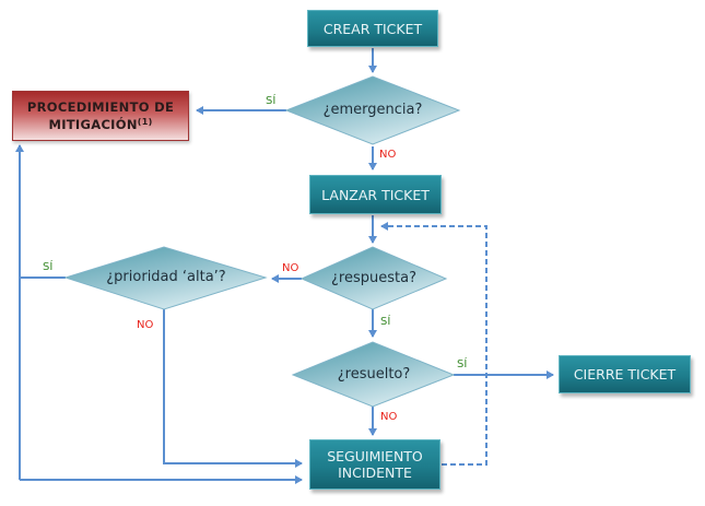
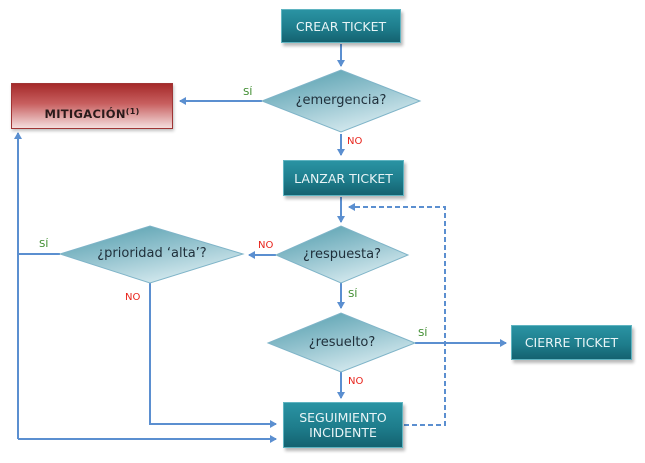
  CREAR TICKET
- PROCEDIMIENTO DE
  MITIGACIÓN(1)
  LANZAR TICKET
  CIERRE TICKET
  SEGUIMIENTO
  INCIDENTE
  ¿emergencia?
  ¿respuesta?
  ¿prioridad ‘alta’?
  ¿resuelto?
  SÍ
  NO
  NO
  SÍ
  SÍ
  NO
  SÍ
  NO
